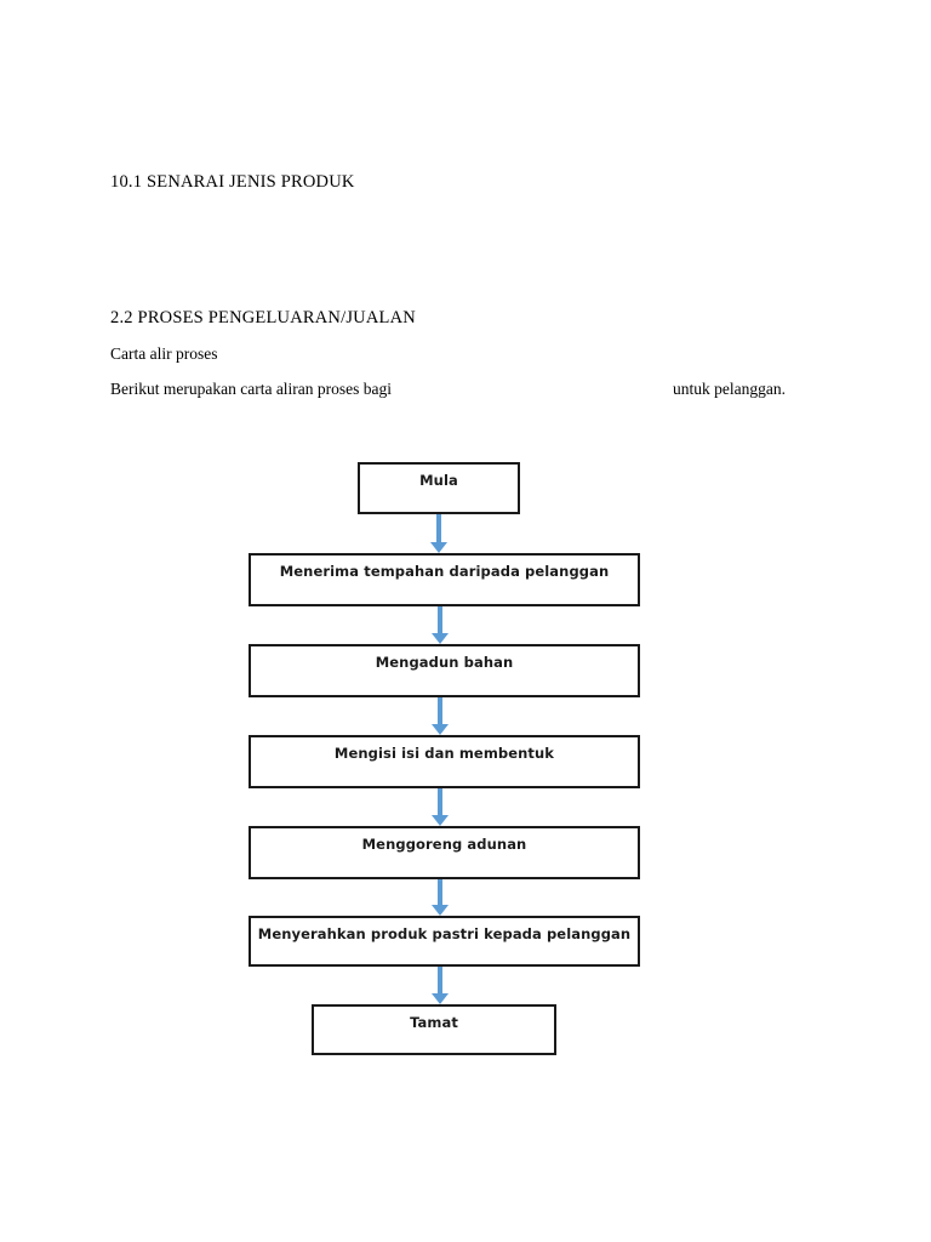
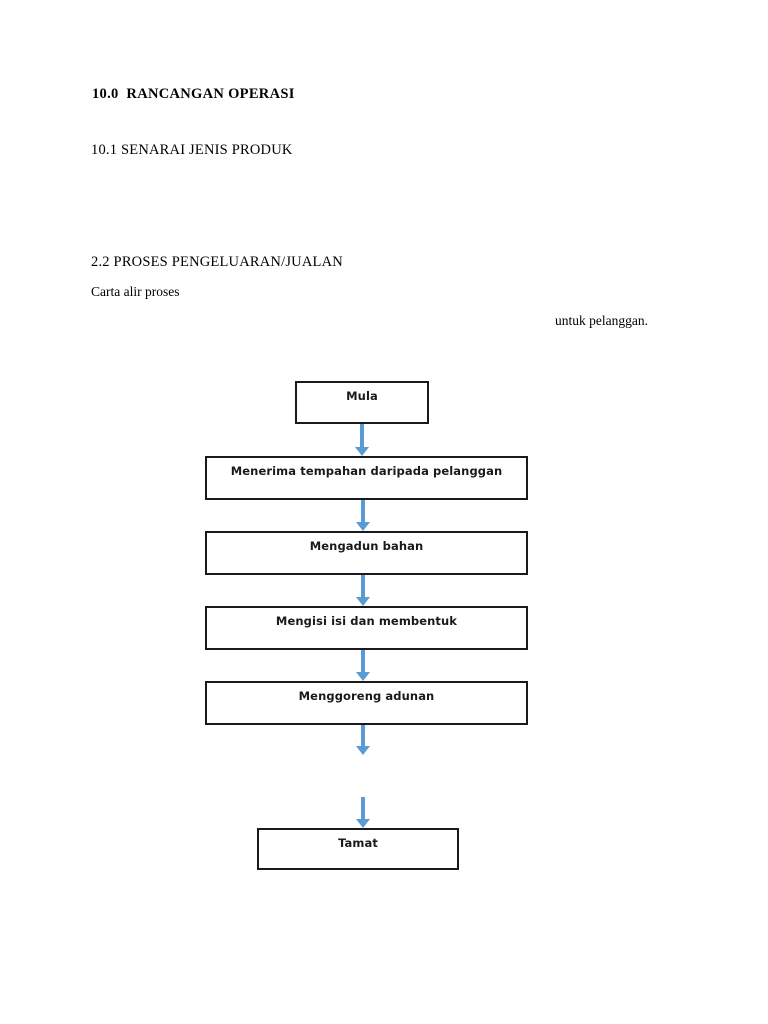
+ 10.0 RANCANGAN OPERASI
  10.1 SENARAI JENIS PRODUK
  2.2 PROSES PENGELUARAN/JUALAN
  Carta alir proses
- Berikut merupakan carta aliran proses bagi
  untuk pelanggan.
  Mula
  Menerima tempahan daripada pelanggan
  Mengadun bahan
  Mengisi isi dan membentuk
  Menggoreng adunan
- Menyerahkan produk pastri kepada pelanggan
  Tamat
